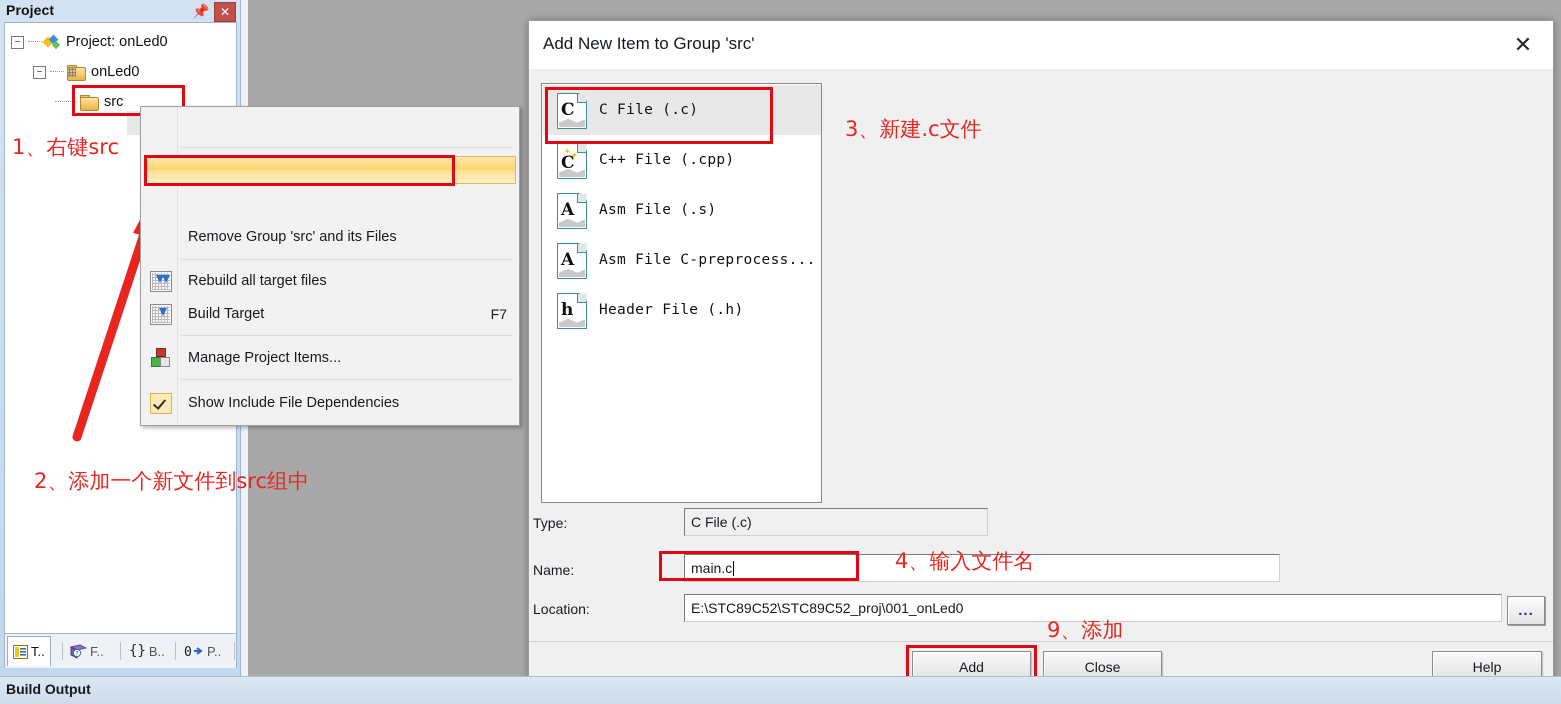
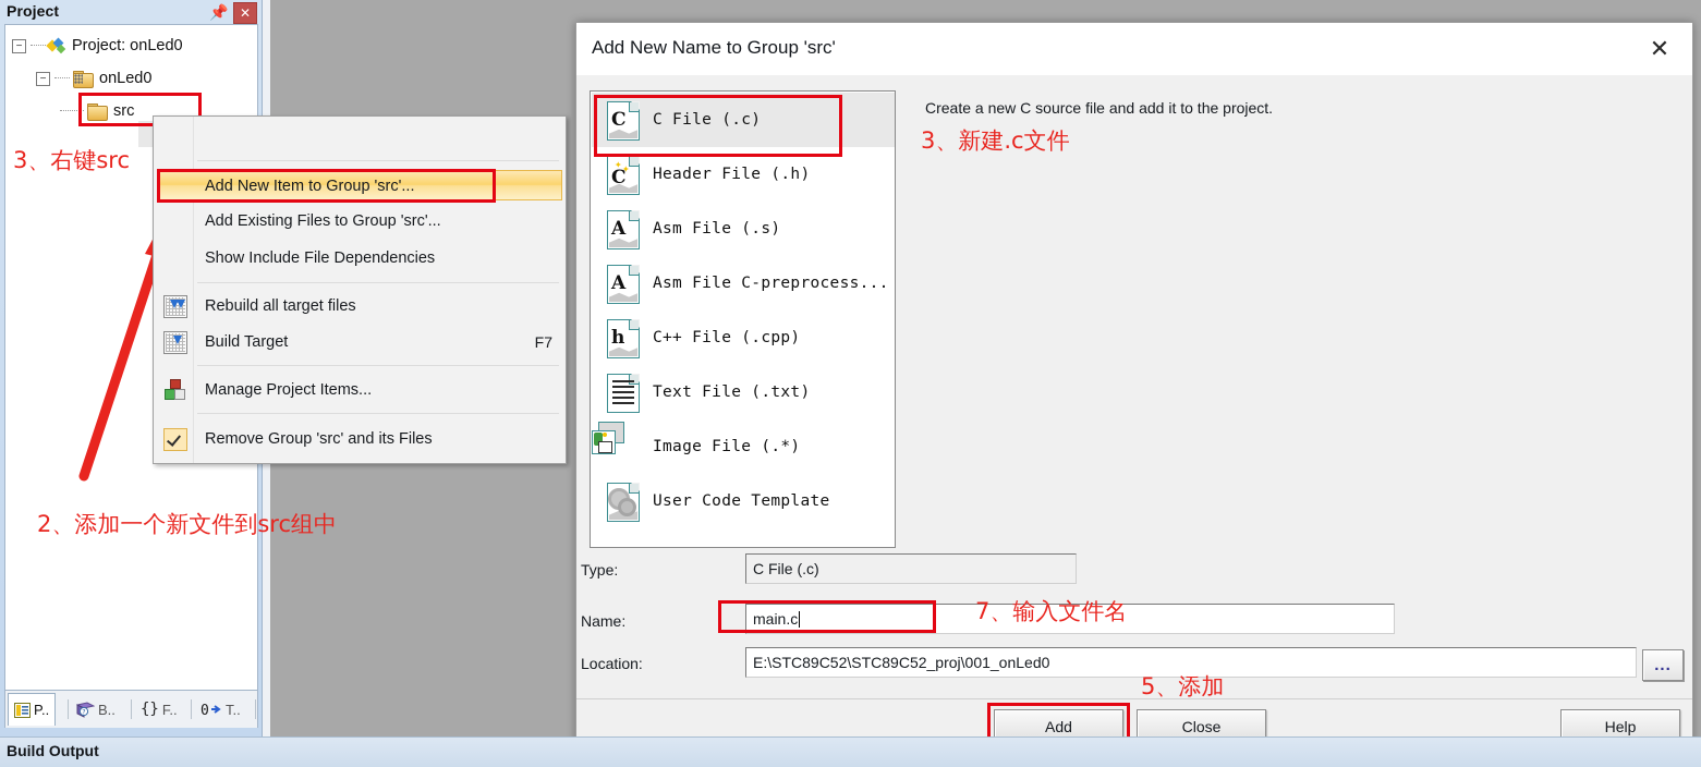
  Project
  📌
  ✕
  −
  Project: onLed0
  −
  onLed0
  src
- 1、右键src
+ 3、右键src
  2、添加一个新文件到src组中
- T..
+ P..
- F..
+ B..
  {}
- B..
+ F..
  0
- P..
+ T..
+ Add New Item to Group 'src'...
+ Add Existing Files to Group 'src'...
- Remove Group 'src' and its Files
+ Show Include File Dependencies
  Rebuild all target files
  Build Target
  F7
  Manage Project Items...
- Show Include File Dependencies
+ Remove Group 'src' and its Files
- Add New Item to Group 'src'
+ Add New Name to Group 'src'
  ✕
  C
  C File (.c)
  C
  ✦
  ✦
- C++ File (.cpp)
+ Header File (.h)
  A
  Asm File (.s)
  A
  Asm File C-preprocess...
  h
- Header File (.h)
+ C++ File (.cpp)
+ Text File (.txt)
+ Image File (.*)
+ User Code Template
+ Create a new C source file and add it to the project.
  3、新建.c文件
  Type:
  C File (.c)
  Name:
  main.c
- 4、输入文件名
+ 7、输入文件名
  Location:
  E:\STC89C52\STC89C52_proj\001_onLed0
  ...
- 9、添加
+ 5、添加
  Add
  Close
  Help
  Build Output
